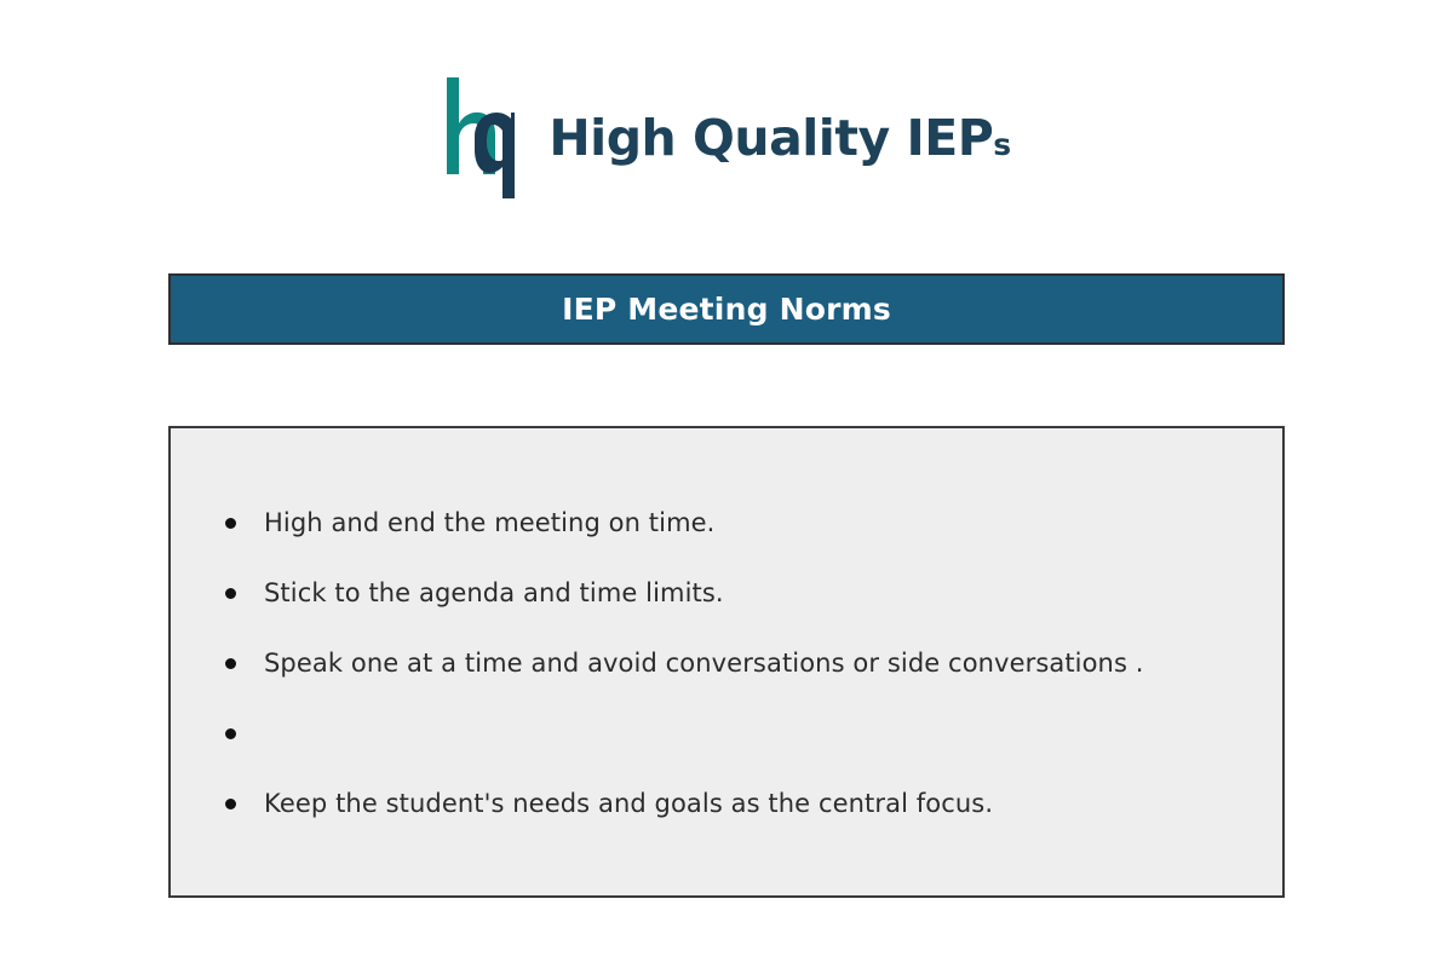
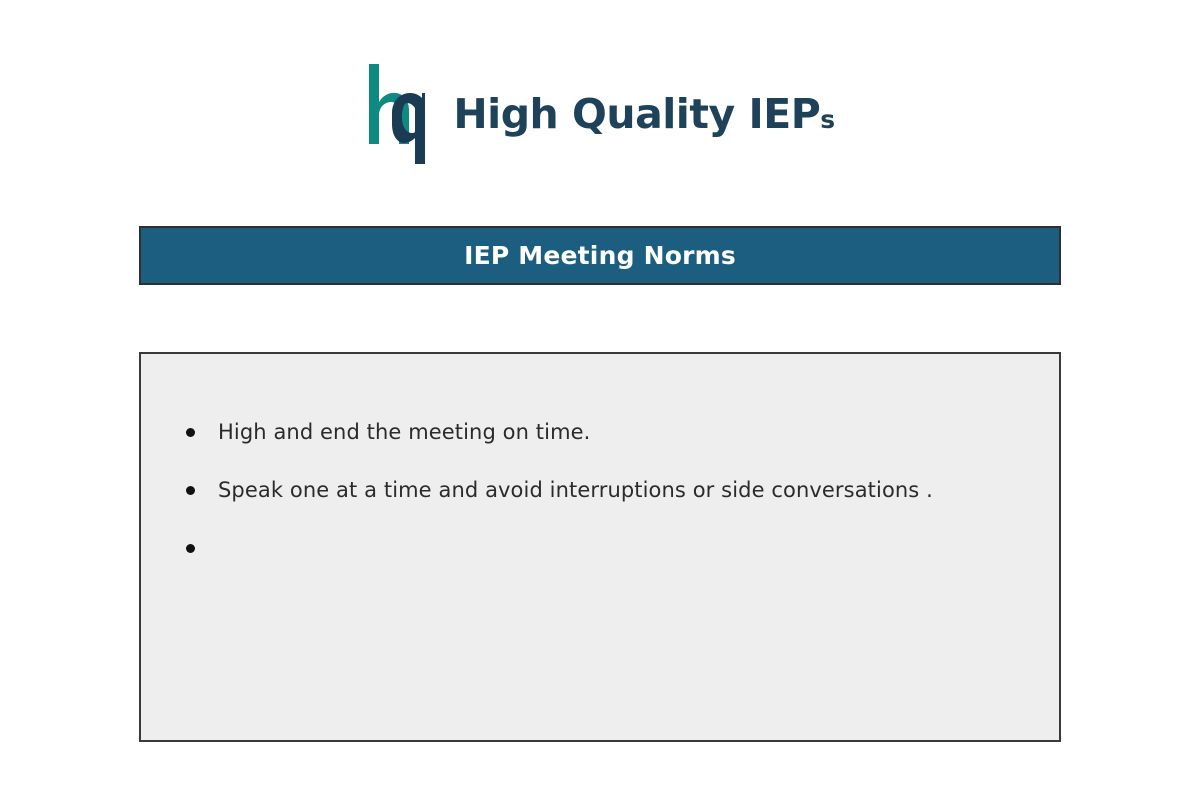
  High Quality IEP
  s
  IEP Meeting Norms
  High and end the meeting on time.
- Stick to the agenda and time limits.
- Speak one at a time and avoid conversations or side conversations .
+ Speak one at a time and avoid interruptions or side conversations .
- Keep the student's needs and goals as the central focus.
